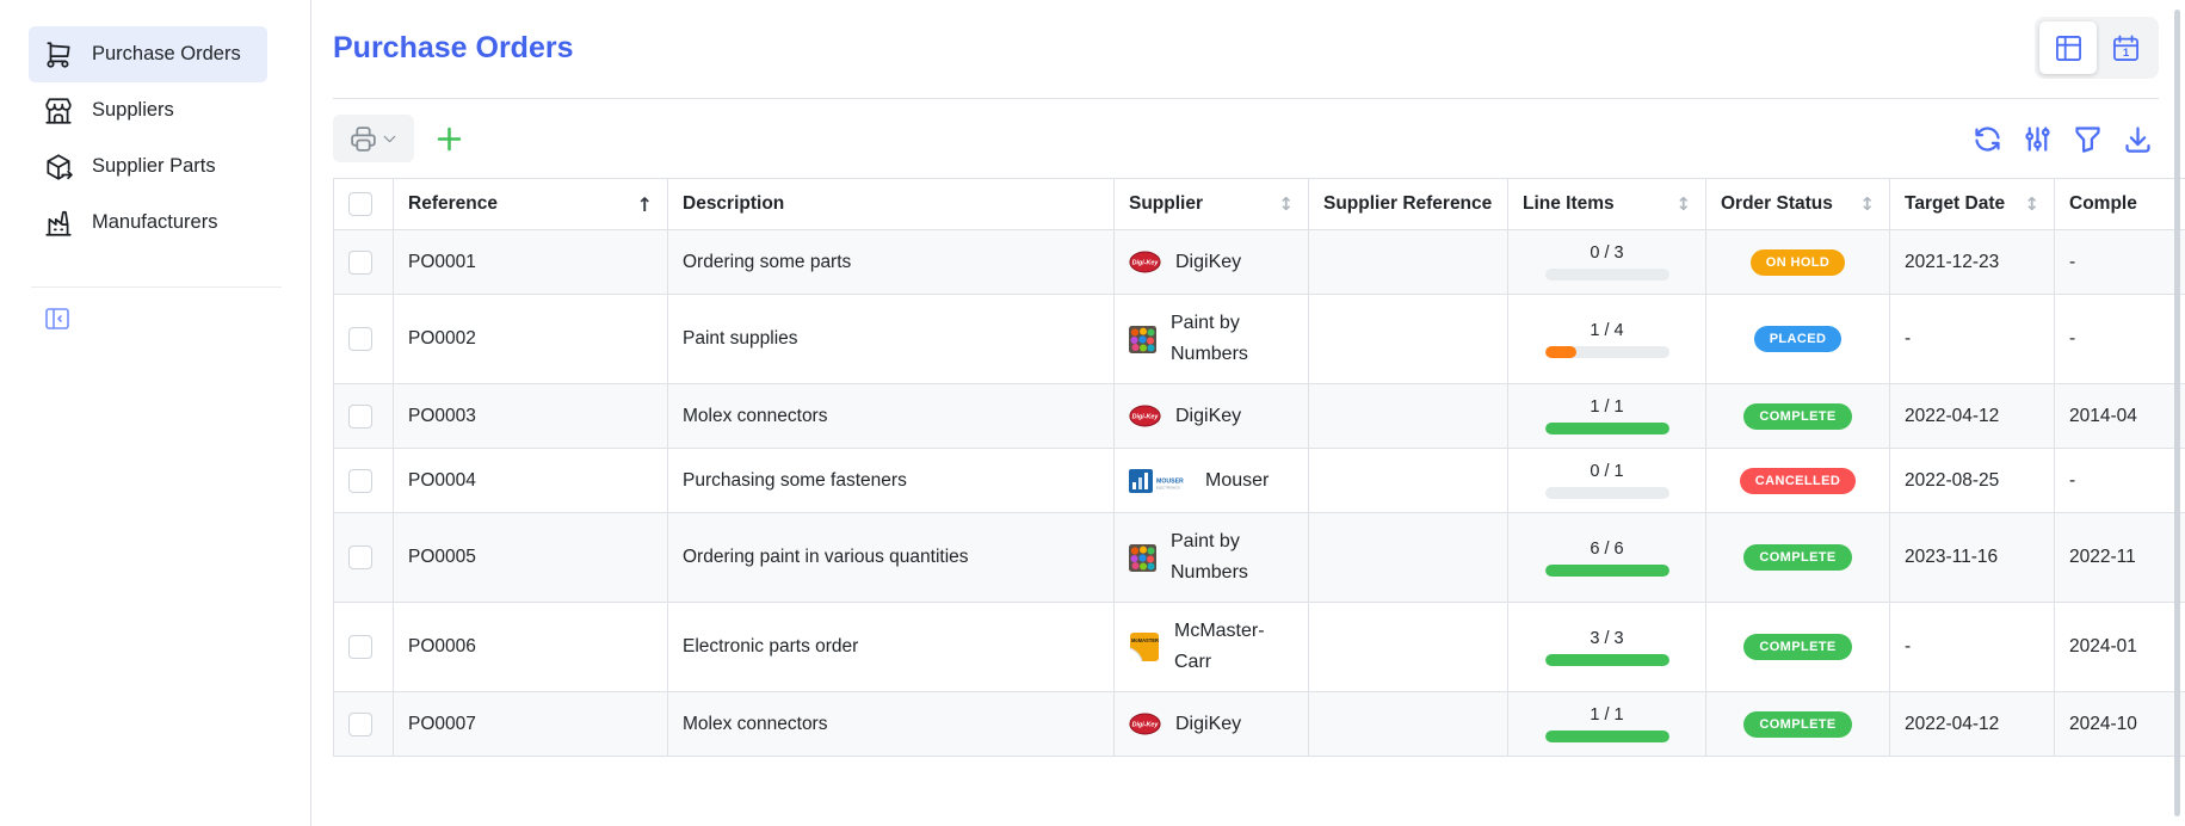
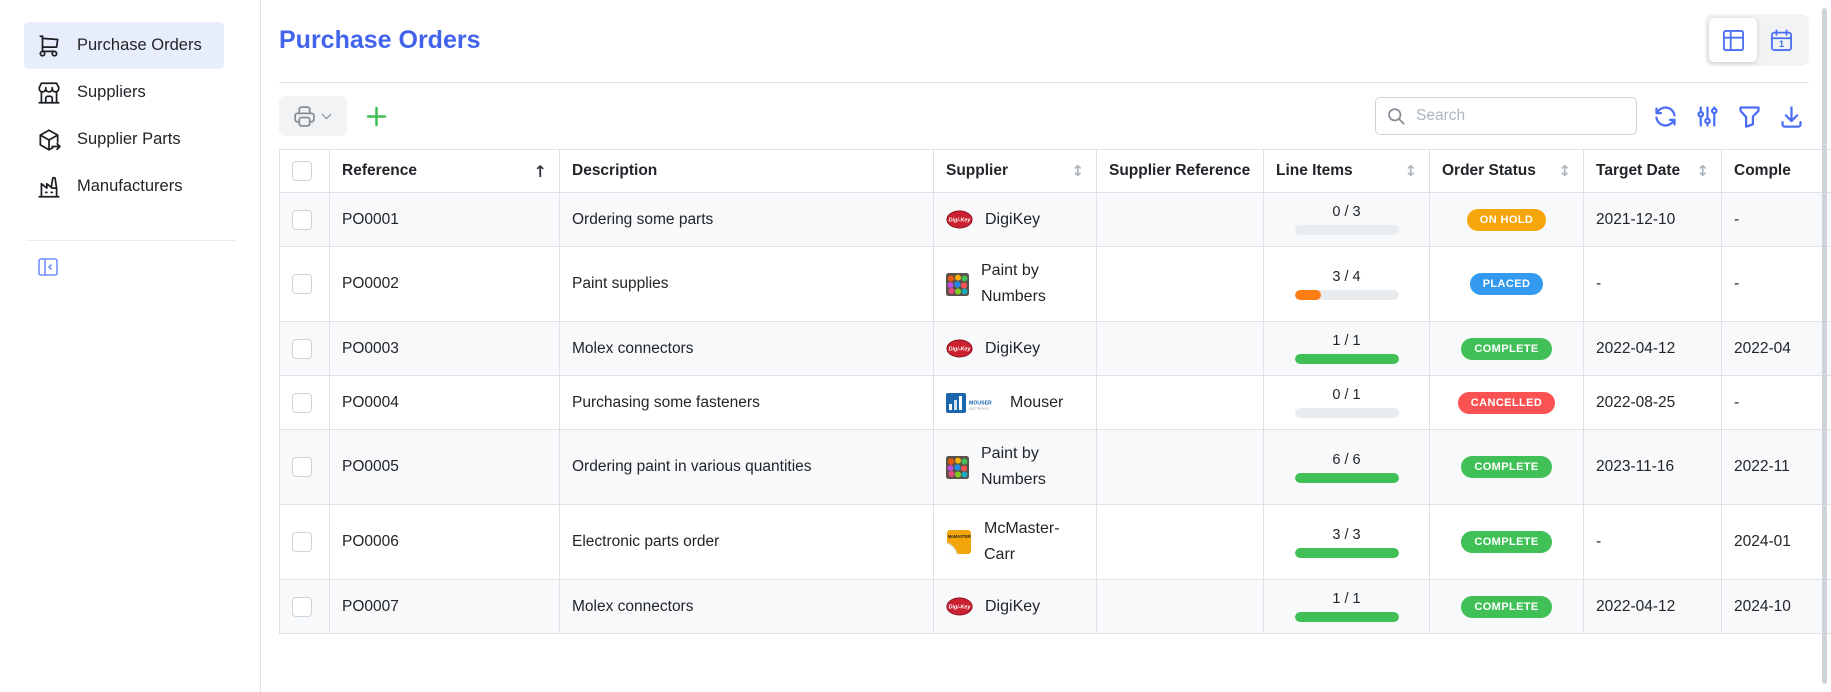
  Purchase Orders
  Suppliers
  Supplier Parts
  Manufacturers
  Purchase Orders
  1
+ Search
  	Reference ↑	Description	Supplier ↕	Supplier Reference	Line Items ↕	Order Status ↕	Target Date ↕	Comple
- 	PO0001	Ordering some parts	DigiKey		0 / 3	ON HOLD	2021-12-23	-
+ 	PO0001	Ordering some parts	DigiKey		0 / 3	ON HOLD	2021-12-10	-
- 	PO0002	Paint supplies	Paint by Numbers		1 / 4	PLACED	-	-
+ 	PO0002	Paint supplies	Paint by Numbers		3 / 4	PLACED	-	-
- 	PO0003	Molex connectors	DigiKey		1 / 1	COMPLETE	2022-04-12	2014-04
+ 	PO0003	Molex connectors	DigiKey		1 / 1	COMPLETE	2022-04-12	2022-04
  	PO0004	Purchasing some fasteners	Mouser		0 / 1	CANCELLED	2022-08-25	-
  	PO0005	Ordering paint in various quantities	Paint by Numbers		6 / 6	COMPLETE	2023-11-16	2022-11
  	PO0006	Electronic parts order	McMaster-Carr		3 / 3	COMPLETE	-	2024-01
  	PO0007	Molex connectors	DigiKey		1 / 1	COMPLETE	2022-04-12	2024-10
